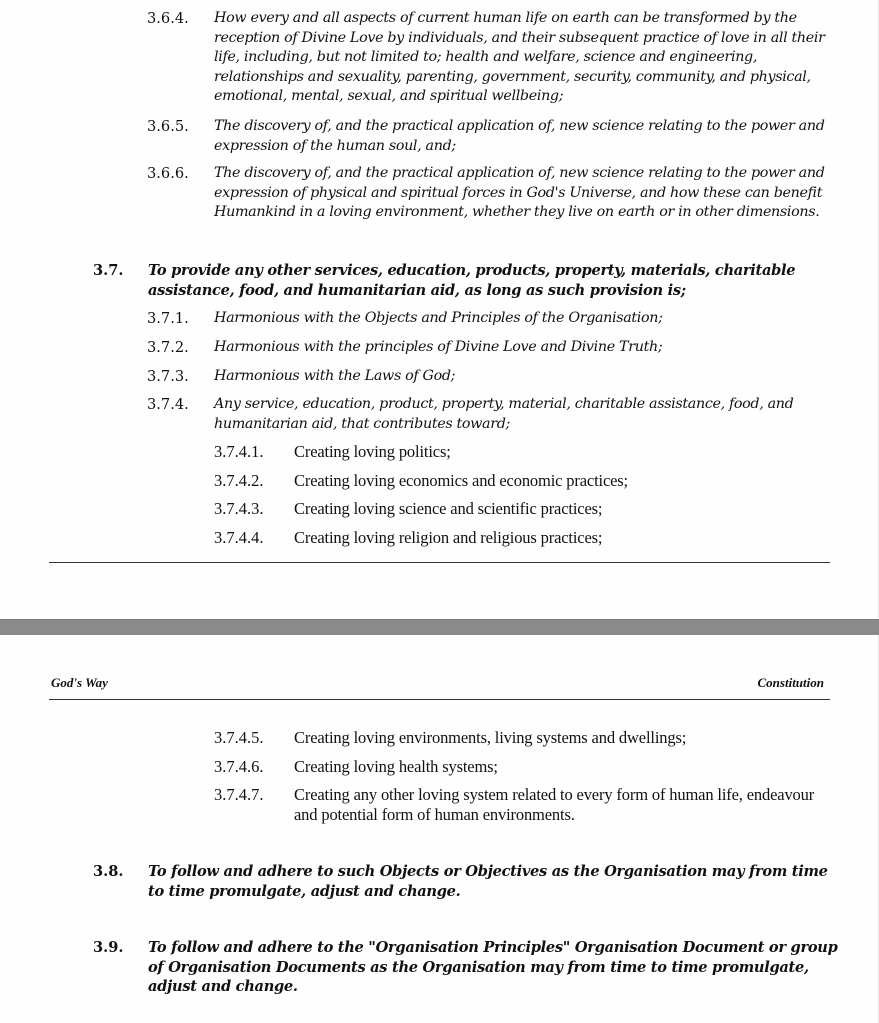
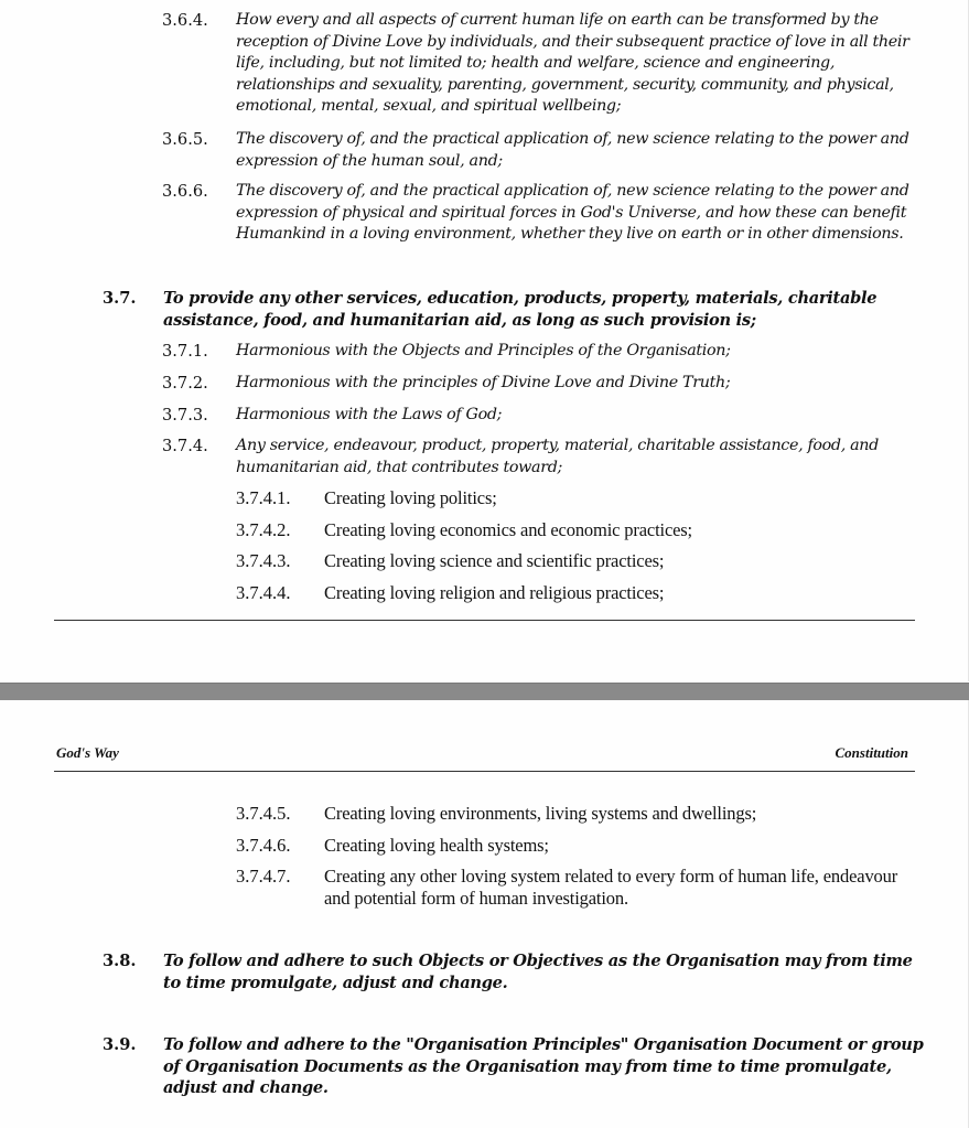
  3.6.4.
  How every and all aspects of current human life on earth can be transformed by the reception of Divine Love by individuals, and their subsequent practice of love in all their life, including, but not limited to; health and welfare, science and engineering, relationships and sexuality, parenting, government, security, community, and physical, emotional, mental, sexual, and spiritual wellbeing;
  3.6.5.
  The discovery of, and the practical application of, new science relating to the power and expression of the human soul, and;
  3.6.6.
  The discovery of, and the practical application of, new science relating to the power and expression of physical and spiritual forces in God's Universe, and how these can benefit Humankind in a loving environment, whether they live on earth or in other dimensions.
  3.7.
  To provide any other services, education, products, property, materials, charitable assistance, food, and humanitarian aid, as long as such provision is;
  3.7.1.
  Harmonious with the Objects and Principles of the Organisation;
  3.7.2.
  Harmonious with the principles of Divine Love and Divine Truth;
  3.7.3.
  Harmonious with the Laws of God;
  3.7.4.
- Any service, education, product, property, material, charitable assistance, food, and humanitarian aid, that contributes toward;
+ Any service, endeavour, product, property, material, charitable assistance, food, and humanitarian aid, that contributes toward;
  3.7.4.1.
  Creating loving politics;
  3.7.4.2.
  Creating loving economics and economic practices;
  3.7.4.3.
  Creating loving science and scientific practices;
  3.7.4.4.
  Creating loving religion and religious practices;
  God's Way
  Constitution
  3.7.4.5.
  Creating loving environments, living systems and dwellings;
  3.7.4.6.
  Creating loving health systems;
  3.7.4.7.
- Creating any other loving system related to every form of human life, endeavour and potential form of human environments.
+ Creating any other loving system related to every form of human life, endeavour and potential form of human investigation.
  3.8.
  To follow and adhere to such Objects or Objectives as the Organisation may from time to time promulgate, adjust and change.
  3.9.
  To follow and adhere to the "Organisation Principles" Organisation Document or group of Organisation Documents as the Organisation may from time to time promulgate, adjust and change.
